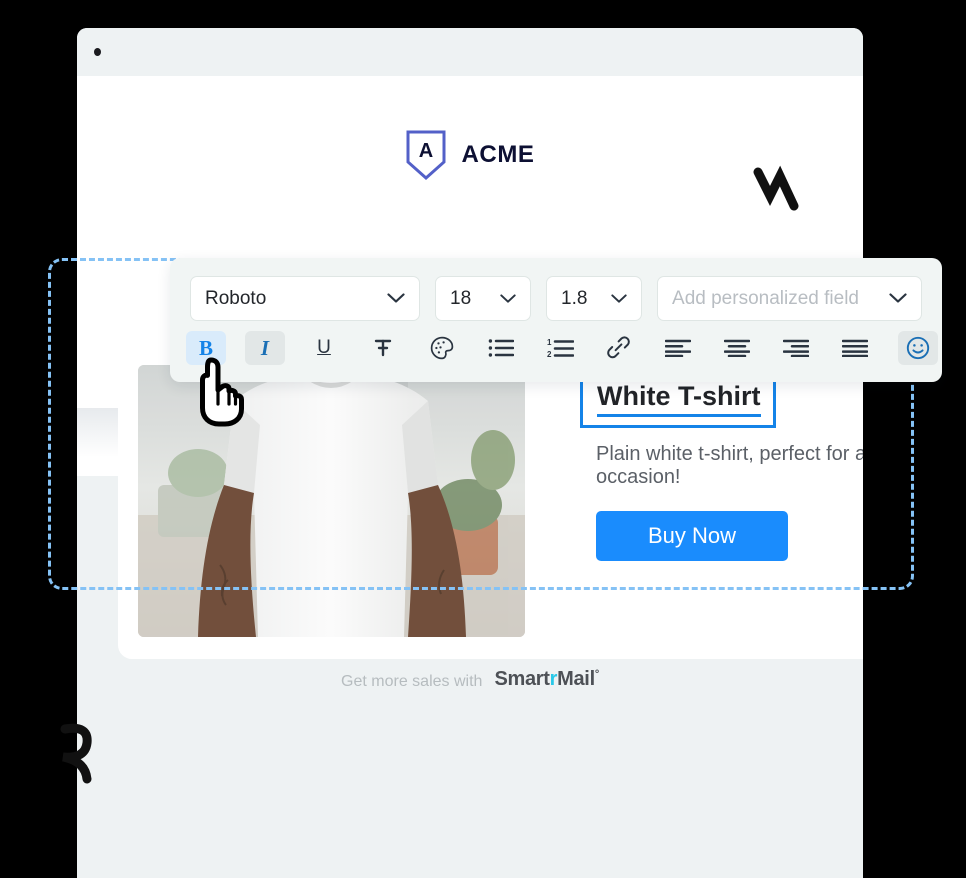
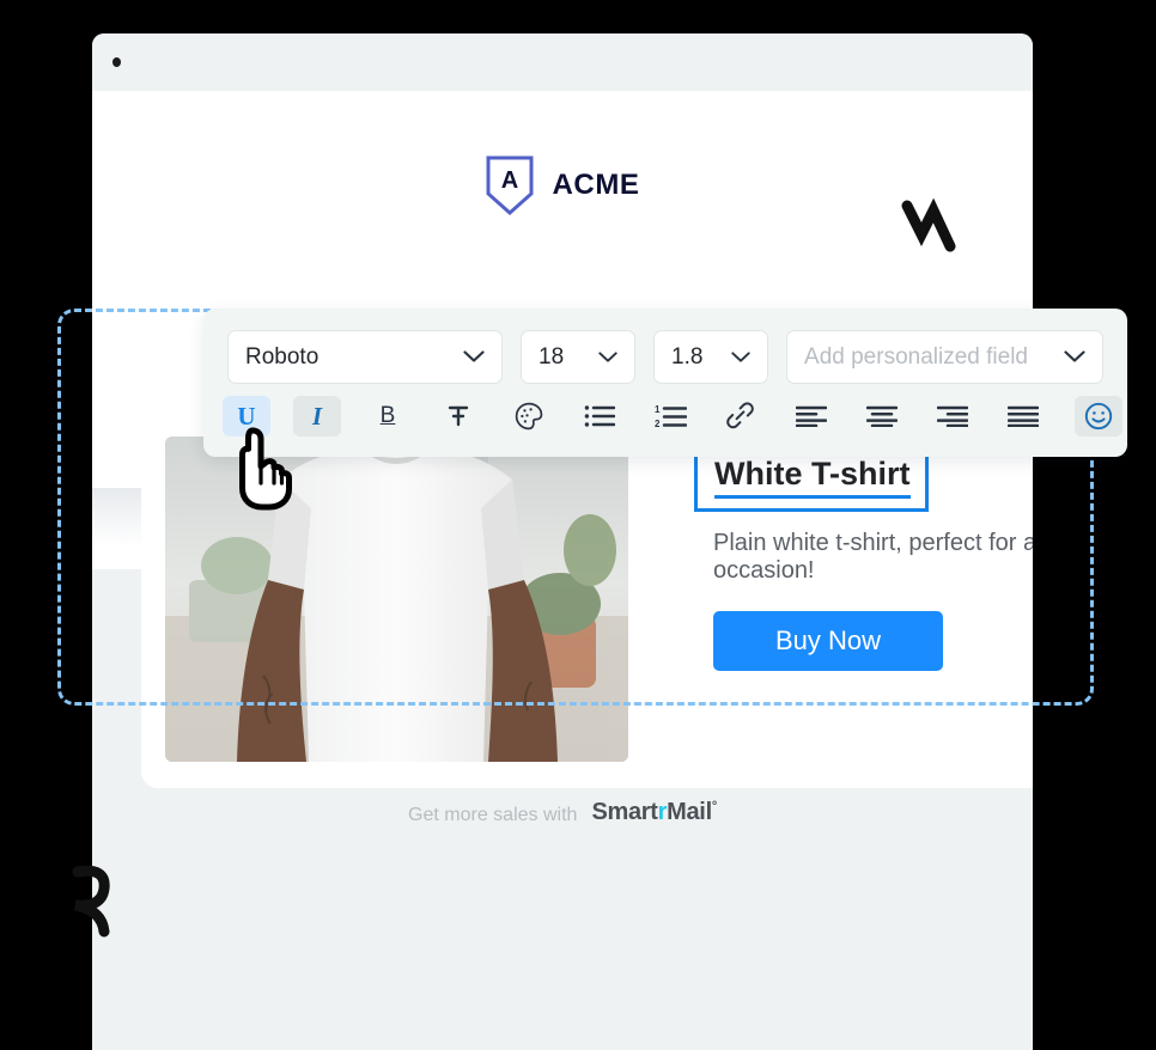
  A
  ACME
  White T-shirt
  Plain white t-shirt, perfect for a occasion!
  Buy Now
  Get more sales with
  SmartrMail°
  Roboto
  18
  1.8
  Add personalized field
- B
+ U
  I
- U
+ B
  1
  2
